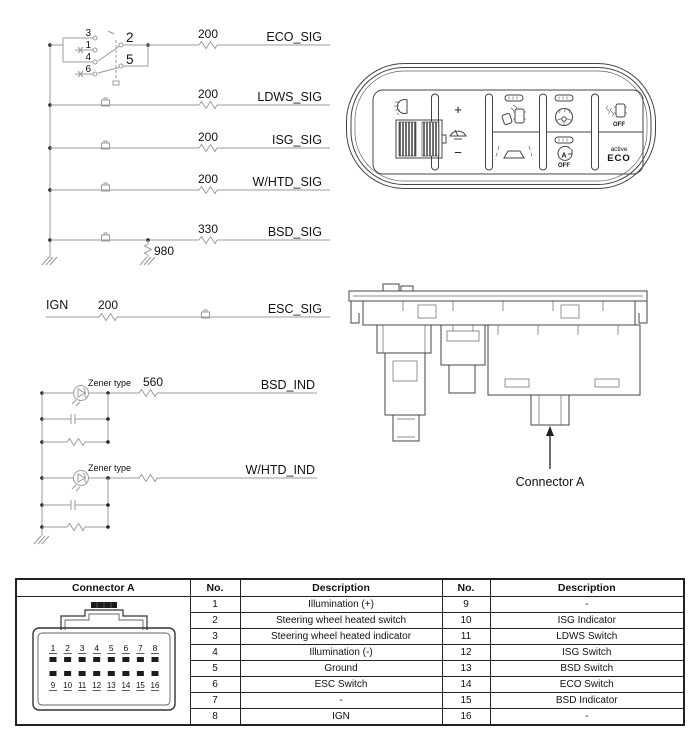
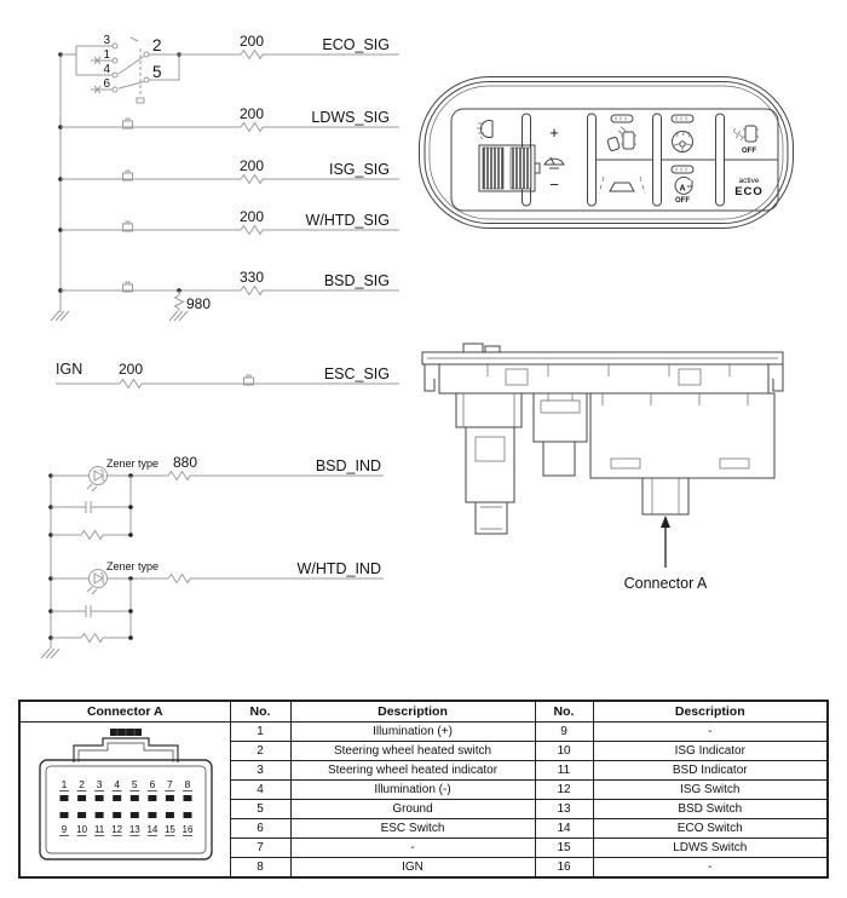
  3
  1
  4
  6
  2
  5
  200
  ECO_SIG
  200
  LDWS_SIG
  200
  ISG_SIG
  200
  W/HTD_SIG
  330
  BSD_SIG
  980
  IGN
  200
  ESC_SIG
  Zener type
- 560
+ 880
  BSD_IND
  Zener type
  W/HTD_IND
  +
  −
  ECO
  Connector A
  Connector A	No.	Description	No.	Description
  1 2 3 4 5 6 7 8 9 10 11 12 13 14 15 16	1	Illumination (+)	9	-
  2	Steering wheel heated switch	10	ISG Indicator
- 3	Steering wheel heated indicator	11	LDWS Switch
+ 3	Steering wheel heated indicator	11	BSD Indicator
  4	Illumination (-)	12	ISG Switch
  5	Ground	13	BSD Switch
  6	ESC Switch	14	ECO Switch
- 7	-	15	BSD Indicator
+ 7	-	15	LDWS Switch
  8	IGN	16	-
